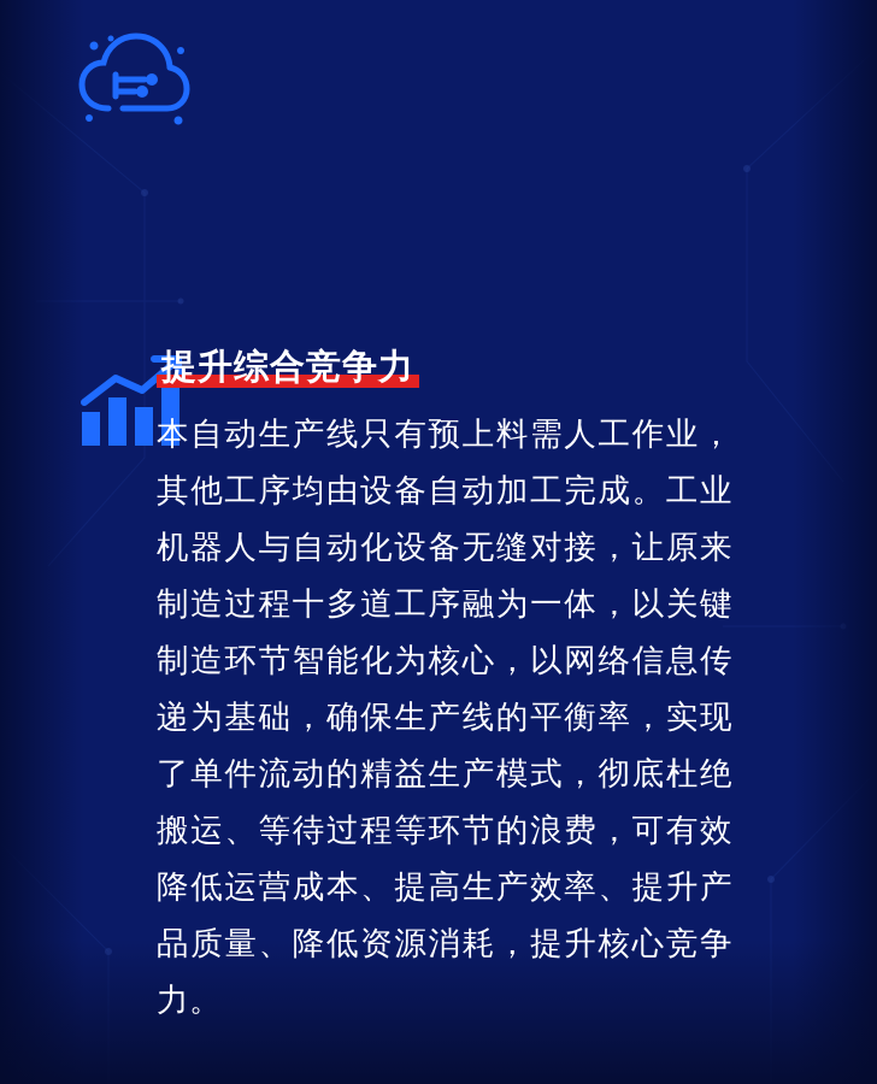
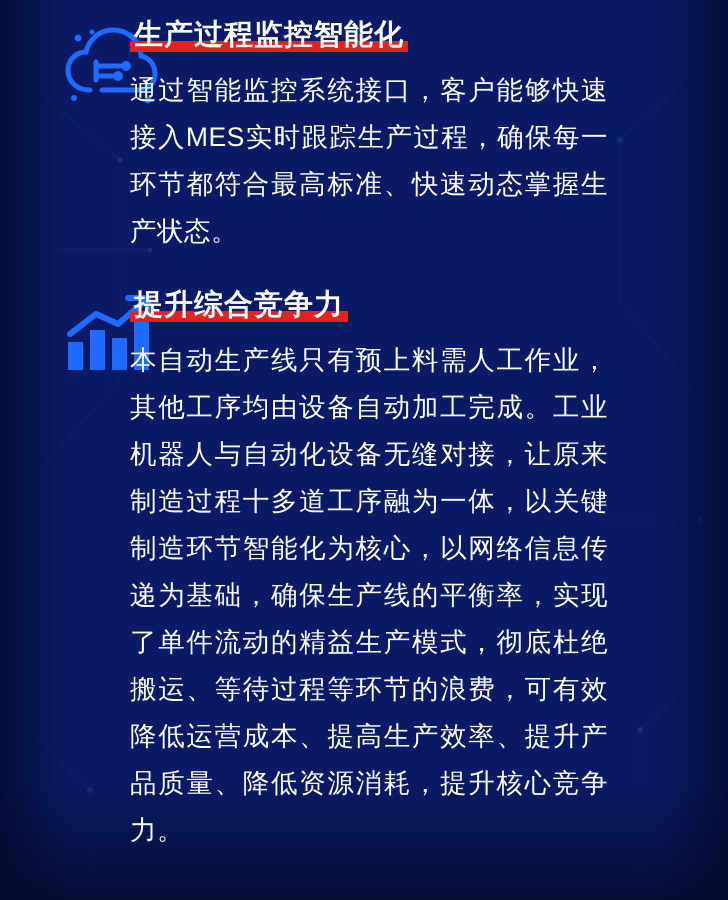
+ 生产过程监控智能化
+ 通过智能监控系统接口，客户能够快速接入MES实时跟踪生产过程，确保每一环节都符合最高标准、快速动态掌握生产状态。
  提升综合竞争力
  本自动生产线只有预上料需人工作业，其他工序均由设备自动加工完成。工业机器人与自动化设备无缝对接，让原来制造过程十多道工序融为一体，以关键制造环节智能化为核心，以网络信息传递为基础，确保生产线的平衡率，实现了单件流动的精益生产模式，彻底杜绝搬运、等待过程等环节的浪费，可有效降低运营成本、提高生产效率、提升产品质量、降低资源消耗，提升核心竞争力。
